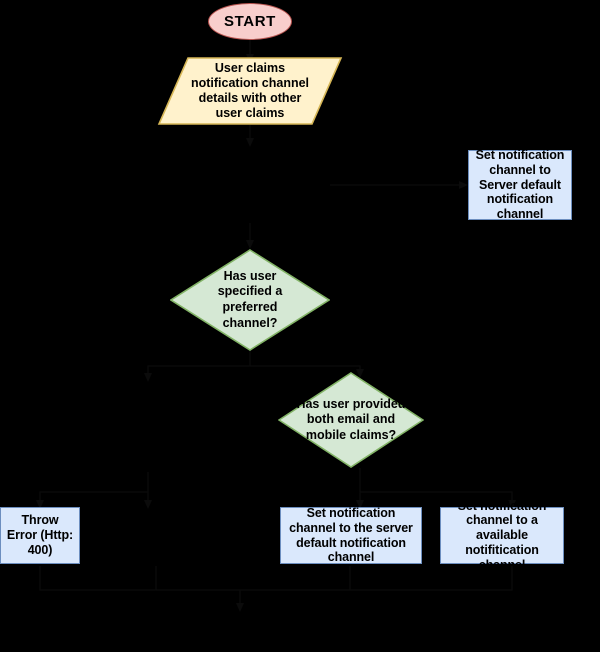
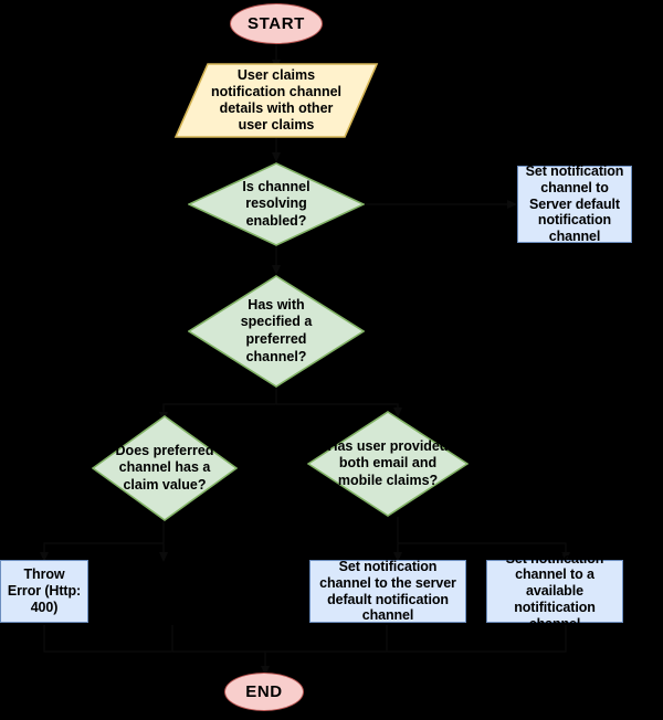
  START
  User claims notification channel details with other user claims
+ Is channel resolving enabled?
  Set notification channel to Server default notification channel
- Has user specified a preferred channel?
+ Has with specified a preferred channel?
+ Does preferred channel has a claim value?
  Has user provided both email and mobile claims?
  Throw Error (Http: 400)
  Set notification channel to the server default notification channel
  Set notification channel to a available notifitication channel
+ END
